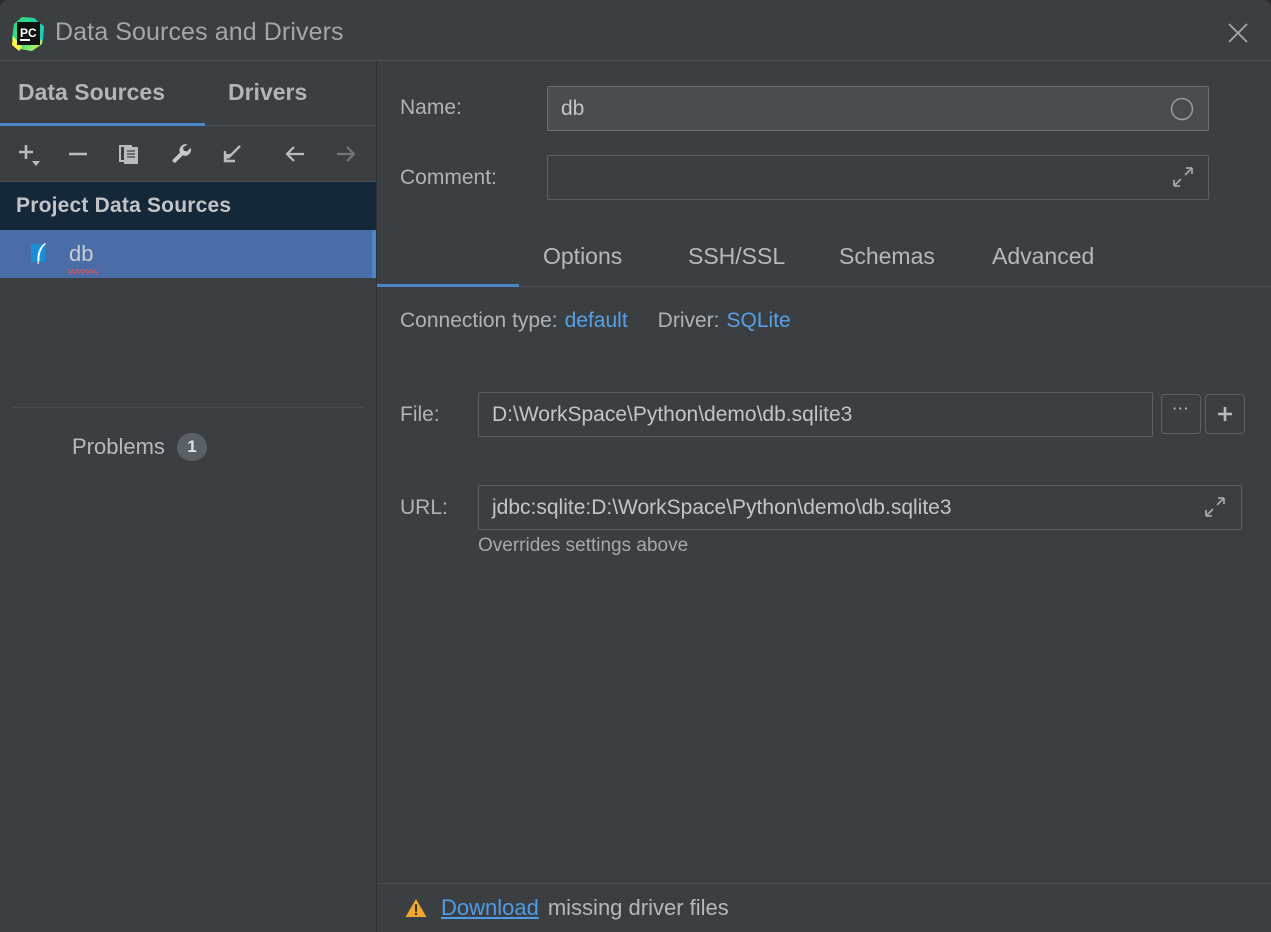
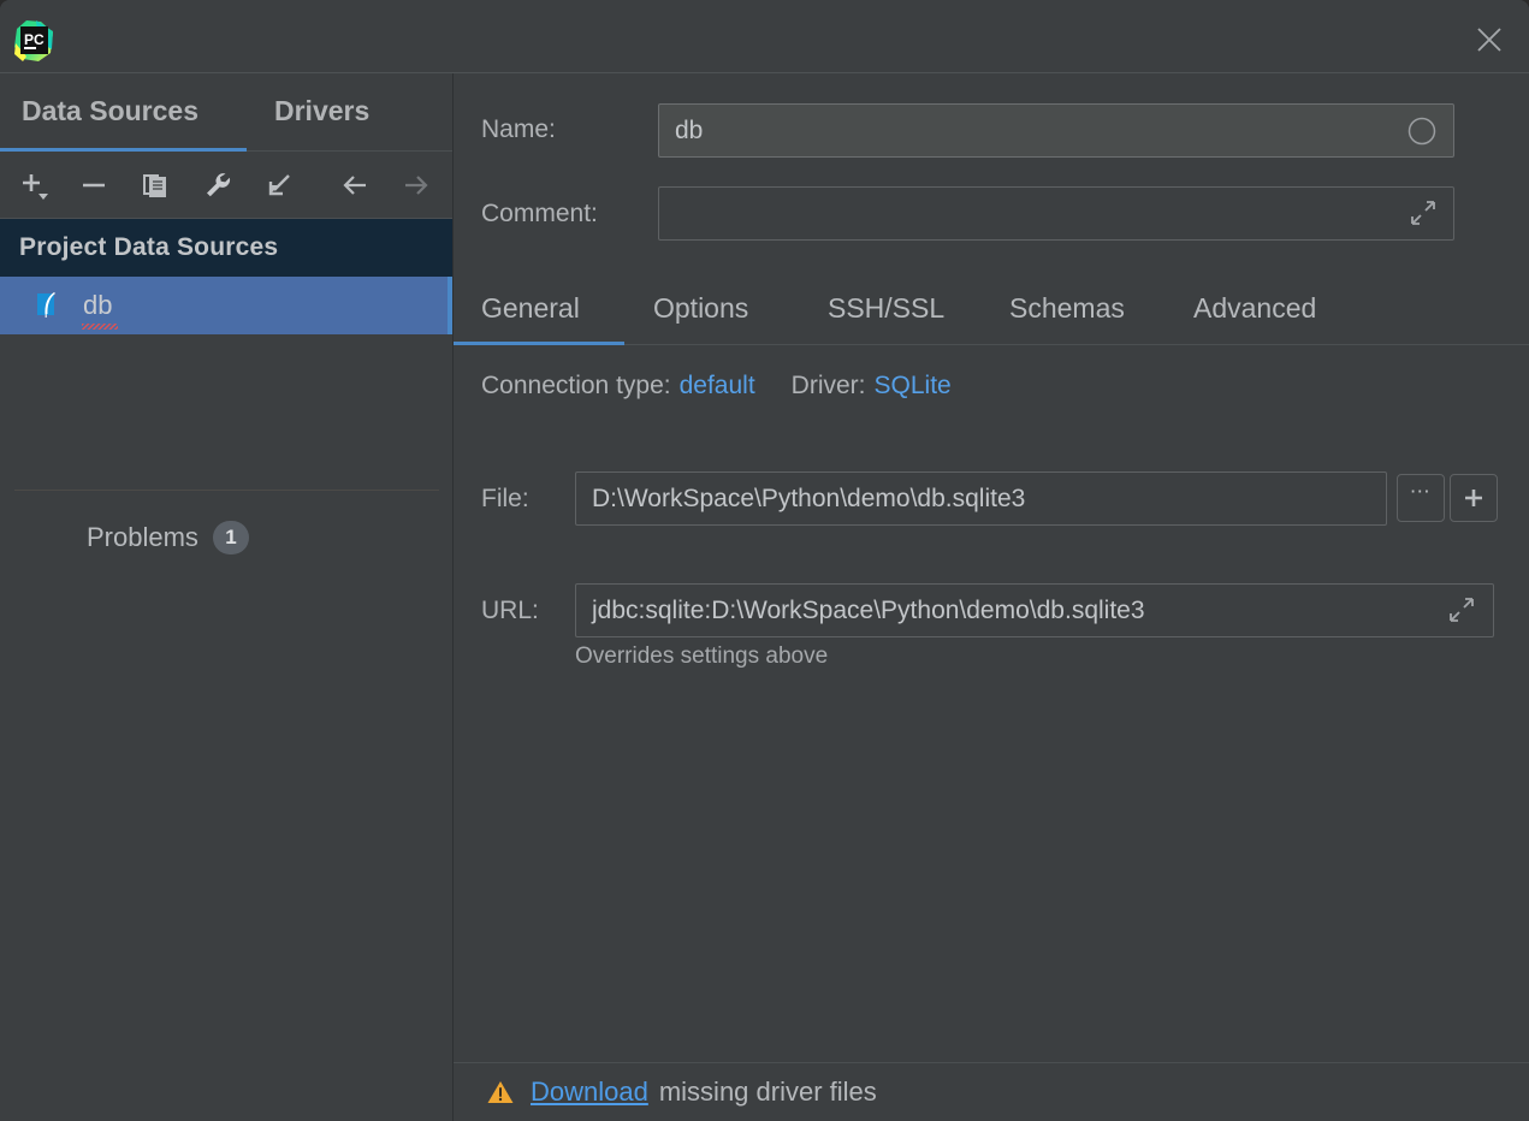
  PC
- Data Sources and Drivers
  Data Sources
  Drivers
  Project Data Sources
  db
  Problems
  1
  Name:
  db
  Comment:
+ General
  Options
  SSH/SSL
  Schemas
  Advanced
  Connection type:
  default
  Driver:
  SQLite
  File:
  D:\WorkSpace\Python\demo\db.sqlite3
  ⋯
  URL:
  jdbc:sqlite:D:\WorkSpace\Python\demo\db.sqlite3
  Overrides settings above
  Download
  missing driver files
